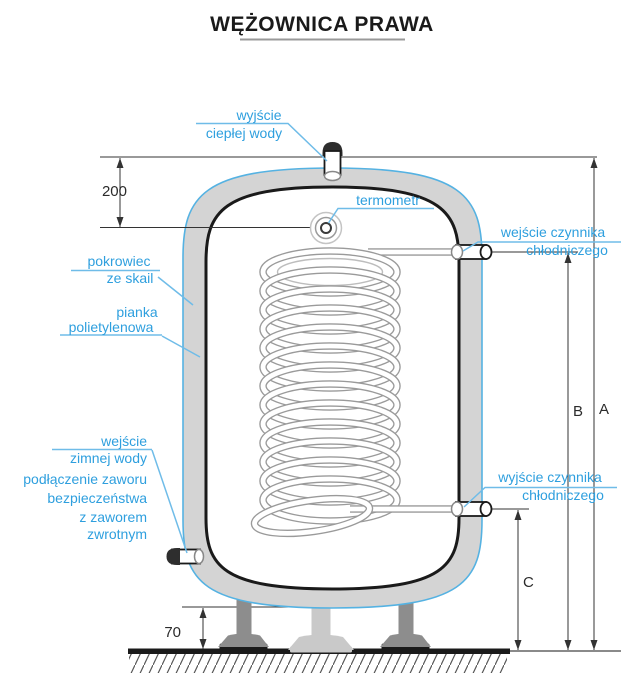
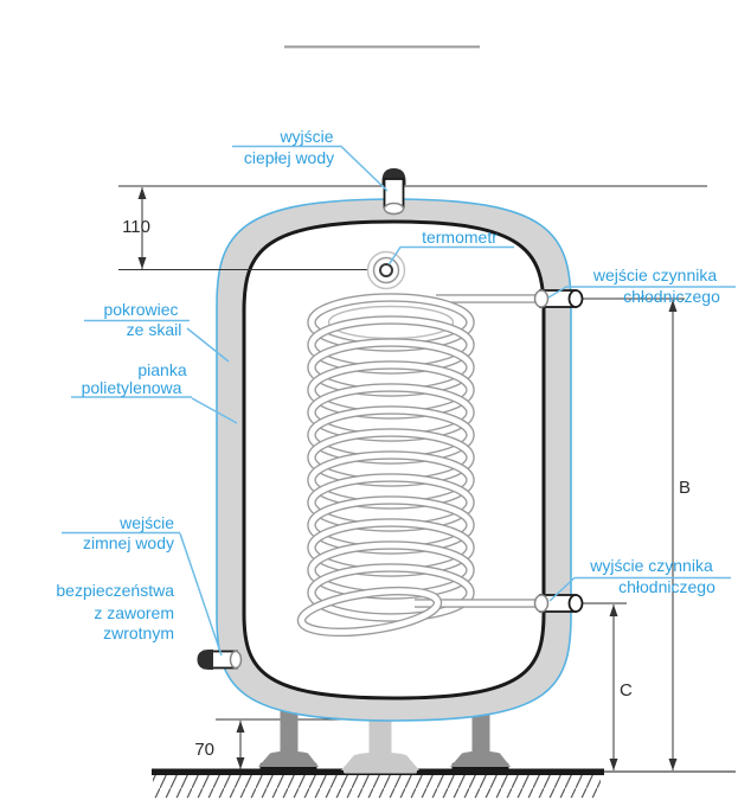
- WĘŻOWNICA PRAWA
- 200
+ 110
- A
  B
  C
  70
  wyjście
  ciepłej wody
  termometr
  wejście czynnika
  chłodniczego
  pokrowiec
  ze skail
  pianka
  polietylenowa
  wejście
  zimnej wody
- podłączenie zaworu
  bezpieczeństwa
  z zaworem
  zwrotnym
  wyjście czynnika
  chłodniczego
